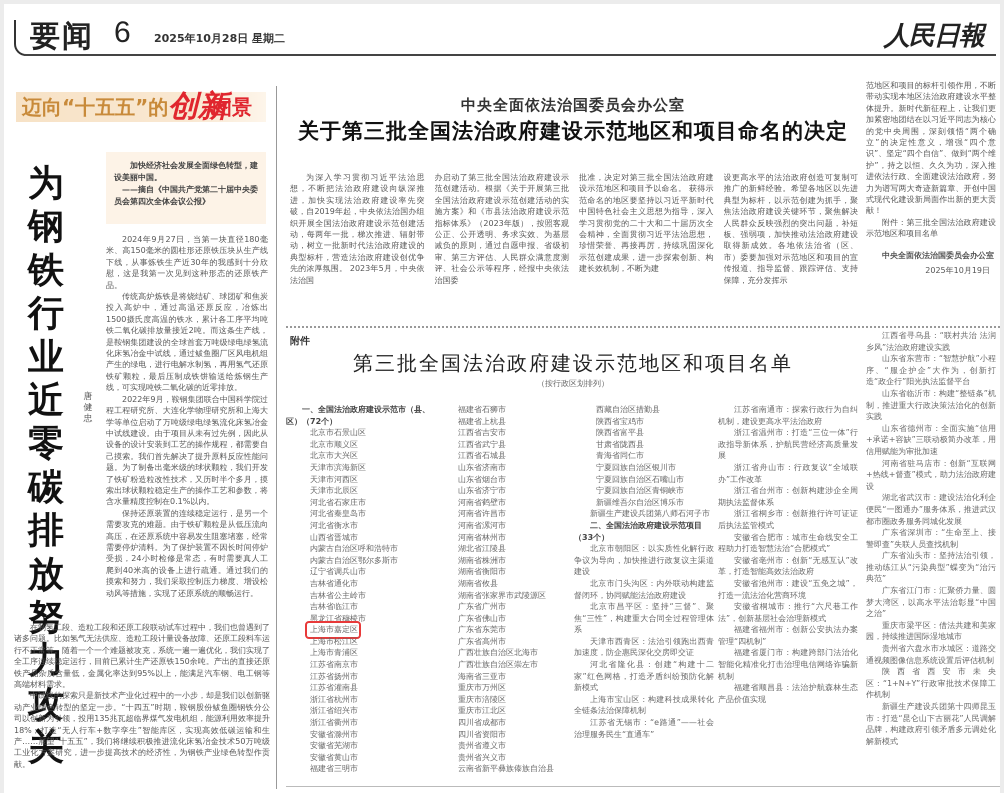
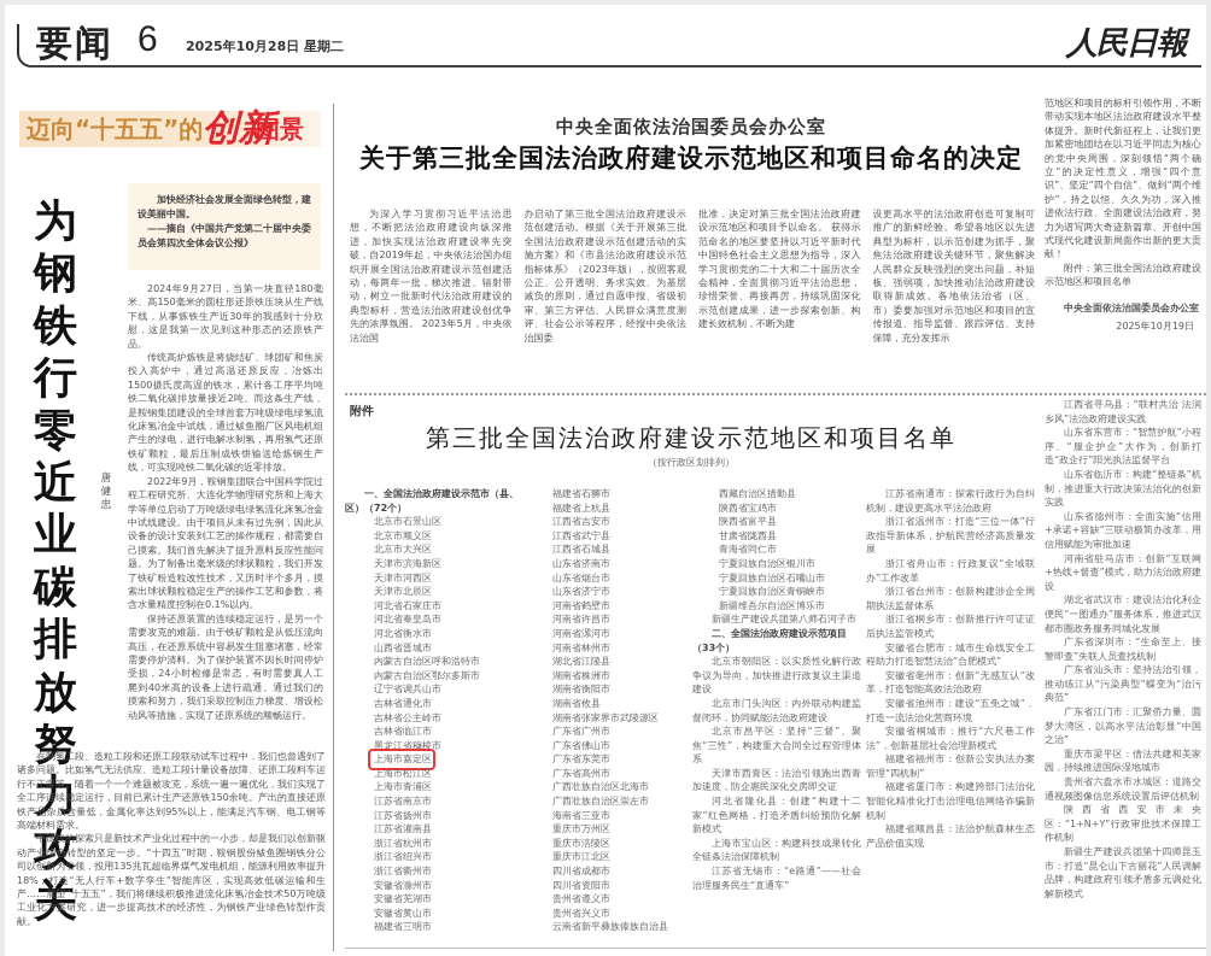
  要闻
  6
  2025年10月28日 星期二
  人民日報
  迈向“十五五”的
  创新
  图景
  为
  钢
  铁
  行
- 业
+ 零
  近
- 零
+ 业
  碳
  排
  放
  努
  力
  攻
  关
  唐健忠
  加快经济社会发展全面绿色转型，建设美丽中国。
  ——摘自《中国共产党第二十届中央委员会第四次全体会议公报》
  2024年9月27日，当第一块直径180毫米、高150毫米的圆柱形还原铁压块从生产线下线，从事炼铁生产近30年的我感到十分欣慰，这是我第一次见到这种形态的还原铁产品。
  传统高炉炼铁是将烧结矿、球团矿和焦炭投入高炉中，通过高温还原反应，冶炼出1500摄氏度高温的铁水，累计各工序平均吨铁二氧化碳排放量接近2吨。而这条生产线，是鞍钢集团建设的全球首套万吨级绿电绿氢流化床氢冶金中试线，通过鲅鱼圈厂区风电机组产生的绿电，进行电解水制氢，再用氢气还原铁矿颗粒，最后压制成铁饼输送给炼钢生产线，可实现吨铁二氧化碳的近零排放。
  2022年9月，鞍钢集团联合中国科学院过程工程研究所、大连化学物理研究所和上海大学等单位启动了万吨级绿电绿氢流化床氢冶金中试线建设。由于项目从未有过先例，因此从设备的设计安装到工艺的操作规程，都需要自己摸索。我们首先解决了提升原料反应性能问题。为了制备出毫米级的球状颗粒，我们开发了铁矿粉造粒改性技术，又历时半个多月，摸索出球状颗粒稳定生产的操作工艺和参数，将含水量精度控制在0.1%以内。
  保持还原装置的连续稳定运行，是另一个需要攻克的难题。由于铁矿颗粒是从低压流向高压，在还原系统中容易发生阻塞堵塞，经常需要停炉清料。为了保护装置不因长时间停炉受损，24小时检修是常态，有时需要真人工爬到40米高的设备上进行疏通。通过我们的摸索和努力，我们采取控制压力梯度、增设松动风等措施，实现了还原系统的顺畅运行。
  在制氢工段、造粒工段和还原工段联动试车过程中，我们也曾遇到了诸多问题。比如氢气无法供应、造粒工段计量设备故障、还原工段料车运行不正常等。随着一个一个难题被攻克，系统一遍一遍优化，我们实现了全工序连续稳定运行，目前已累计生产还原铁150余吨。产出的直接还原铁产品杂质含量低，金属化率达到95%以上，能满足汽车钢、电工钢等高端材料需求。
  中试线的探索只是新技术产业化过程中的一小步，却是我们以创新驱动产业绿色转型的坚定一步。“十四五”时期，鞍钢股份鲅鱼圈钢铁分公司以创新为引领，投用135兆瓦超临界煤气发电机组，能源利用效率提升18%；打造“无人行车+数字孪生”智能库区，实现高效低碳运输和生产……展望“十五五”，我们将继续积极推进流化床氢冶金技术50万吨级工业化方案研究，进一步提高技术的经济性，为钢铁产业绿色转型作贡献。
  中央全面依法治国委员会办公室
  关于第三批全国法治政府建设示范地区和项目命名的决定
  为深入学习贯彻习近平法治思想，不断把法治政府建设向纵深推进，加快实现法治政府建设率先突破，自2019年起，中央依法治国办组织开展全国法治政府建设示范创建活动，每两年一批，梯次推进、辐射带动，树立一批新时代法治政府建设的典型标杆，营造法治政府建设创优争先的浓厚氛围。 2023年5月，中央依法治国
  办启动了第三批全国法治政府建设示范创建活动。根据《关于开展第三批全国法治政府建设示范创建活动的实施方案》和《市县法治政府建设示范指标体系》（2023年版），按照客观公正、公开透明、务求实效、为基层减负的原则，通过自愿申报、省级初审、第三方评估、人民群众满意度测评、社会公示等程序，经报中央依法治国委
  批准，决定对第三批全国法治政府建设示范地区和项目予以命名。 获得示范命名的地区要坚持以习近平新时代中国特色社会主义思想为指导，深入学习贯彻党的二十大和二十届历次全会精神，全面贯彻习近平法治思想，珍惜荣誉、再接再厉，持续巩固深化示范创建成果，进一步探索创新、构建长效机制，不断为建
  设更高水平的法治政府创造可复制可推广的新鲜经验。希望各地区以先进典型为标杆，以示范创建为抓手，聚焦法治政府建设关键环节，聚焦解决人民群众反映强烈的突出问题，补短板、强弱项，加快推动法治政府建设取得新成效。各地依法治省（区、市）委要加强对示范地区和项目的宣传报道、指导监督、跟踪评估、支持保障，充分发挥示
  范地区和项目的标杆引领作用，不断带动实现本地区法治政府建设水平整体提升。新时代新征程上，让我们更加紧密地团结在以习近平同志为核心的党中央周围，深刻领悟“两个确立”的决定性意义，增强“四个意识”、坚定“四个自信”、做到“两个维护”，持之以恒、久久为功，深入推进依法行政、全面建设法治政府，努力为谱写两大奇迹新篇章、开创中国式现代化建设新局面作出新的更大贡献！
  附件：第三批全国法治政府建设示范地区和项目名单
  中央全面依法治国委员会办公室
  2025年10月19日
  附件
  第三批全国法治政府建设示范地区和项目名单
  （按行政区划排列）
  一、全国法治政府建设示范市（县、区）（72个）
  北京市石景山区
  北京市顺义区
  北京市大兴区
  天津市滨海新区
  天津市河西区
  天津市北辰区
  河北省石家庄市
  河北省秦皇岛市
  河北省衡水市
  山西省晋城市
  内蒙古自治区呼和浩特市
  内蒙古自治区鄂尔多斯市
  辽宁省调兵山市
  吉林省通化市
  吉林省公主岭市
  吉林省临江市
  黑龙江省穆棱市
  上海市嘉定区
  上海市松江区
  上海市青浦区
  江苏省南京市
  江苏省扬州市
  江苏省灌南县
  浙江省杭州市
  浙江省绍兴市
  浙江省衢州市
  安徽省滁州市
  安徽省芜湖市
  安徽省黄山市
  福建省三明市
  福建省石狮市
  福建省上杭县
  江西省吉安市
  江西省武宁县
  江西省石城县
  山东省济南市
  山东省烟台市
  山东省济宁市
  河南省鹤壁市
  河南省许昌市
  河南省漯河市
  河南省林州市
  湖北省江陵县
  湖南省株洲市
  湖南省衡阳市
  湖南省攸县
  湖南省张家界市武陵源区
  广东省广州市
  广东省佛山市
  广东省东莞市
  广东省高州市
  广西壮族自治区北海市
  广西壮族自治区崇左市
  海南省三亚市
  重庆市万州区
  重庆市涪陵区
  重庆市江北区
  四川省成都市
  四川省资阳市
  贵州省遵义市
  贵州省兴义市
  云南省新平彝族傣族自治县
  西藏自治区措勤县
  陕西省宝鸡市
  陕西省富平县
  甘肃省陇西县
  青海省同仁市
  宁夏回族自治区银川市
  宁夏回族自治区石嘴山市
  宁夏回族自治区青铜峡市
  新疆维吾尔自治区博乐市
  新疆生产建设兵团第八师石河子市
  二、全国法治政府建设示范项目（33个）
  北京市朝阳区：以实质性化解行政争议为导向，加快推进行政复议主渠道建设
  北京市门头沟区：内外联动构建监督闭环，协同赋能法治政府建设
  北京市昌平区：坚持“三督”、聚焦“三性”，构建重大合同全过程管理体系
  天津市西青区：法治引领跑出西青加速度，防企惠民深化交房即交证
  河北省隆化县：创建“构建十二家”红色网格，打造矛盾纠纷预防化解新模式
  上海市宝山区：构建科技成果转化全链条法治保障机制
  江苏省无锡市：“e路通”——社会治理服务民生“直通车”
  江苏省南通市：探索行政行为自纠机制，建设更高水平法治政府
  浙江省温州市：打造“三位一体”行政指导新体系，护航民营经济高质量发展
  浙江省舟山市：行政复议“全域联办”工作改革
  浙江省台州市：创新构建涉企全周期执法监督体系
  浙江省桐乡市：创新推行许可证证后执法监管模式
  安徽省合肥市：城市生命线安全工程助力打造智慧法治“合肥模式”
  安徽省亳州市：创新“无感互认”改革，打造智能高效法治政府
  安徽省池州市：建设“五免之城”，打造一流法治化营商环境
  安徽省桐城市：推行“六尺巷工作法”，创新基层社会治理新模式
  福建省福州市：创新公安执法办案管理“四机制”
  福建省厦门市：构建跨部门法治化智能化精准化打击治理电信网络诈骗新机制
  福建省顺昌县：法治护航森林生态产品价值实现
  江西省寻乌县：“联村共治 法润乡风”法治政府建设实践
  山东省东营市：“智慧护航”小程序、“服企护企”大作为，创新打造“政企行”阳光执法监督平台
  山东省临沂市：构建“整链条”机制，推进重大行政决策法治化的创新实践
  山东省德州市：全面实施“信用+承诺+容缺”三联动极简办改革，用信用赋能为审批加速
  河南省驻马店市：创新“互联网+热线+督查”模式，助力法治政府建设
  湖北省武汉市：建设法治化利企便民“一图通办”服务体系，推进武汉都市圈政务服务同城化发展
  广东省深圳市：“生命至上、接警即查”失联人员查找机制
  广东省汕头市：坚持法治引领，推动练江从“污染典型”蝶变为“治污典范”
  广东省江门市：汇聚侨力量、圆梦大湾区，以高水平法治彰显“中国之治”
  重庆市梁平区：借法共建和美家园，持续推进国际湿地城市
  贵州省六盘水市水城区：道路交通视频图像信息系统设置后评估机制
  陕西省西安市未央区：“1+N+Y”行政审批技术保障工作机制
  新疆生产建设兵团第十四师昆玉市：打造“昆仑山下古丽花”人民调解品牌，构建政府引领矛盾多元调处化解新模式
